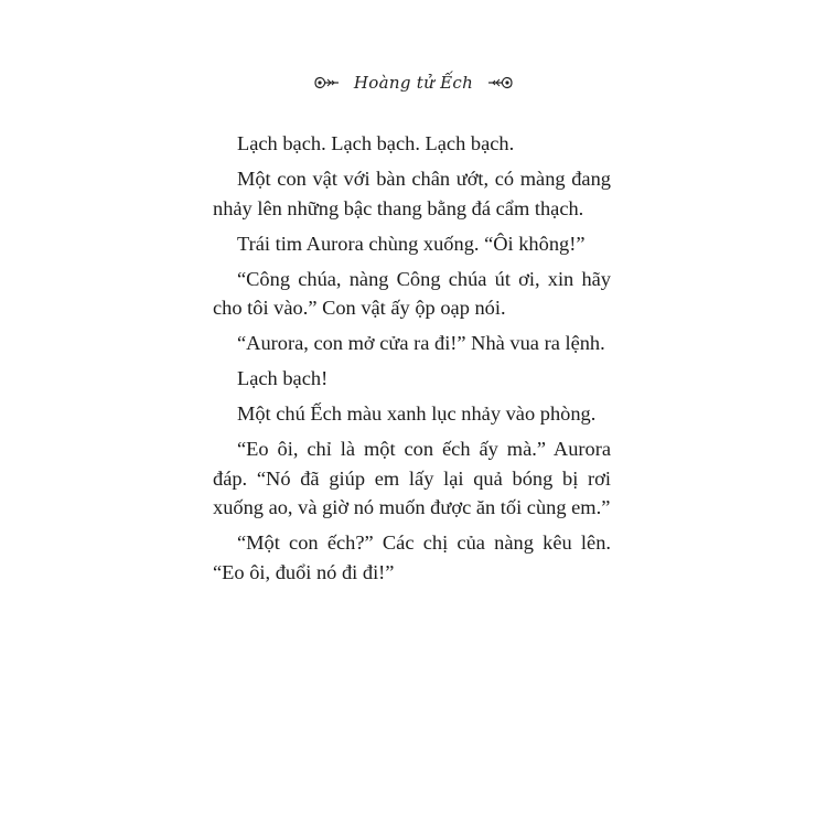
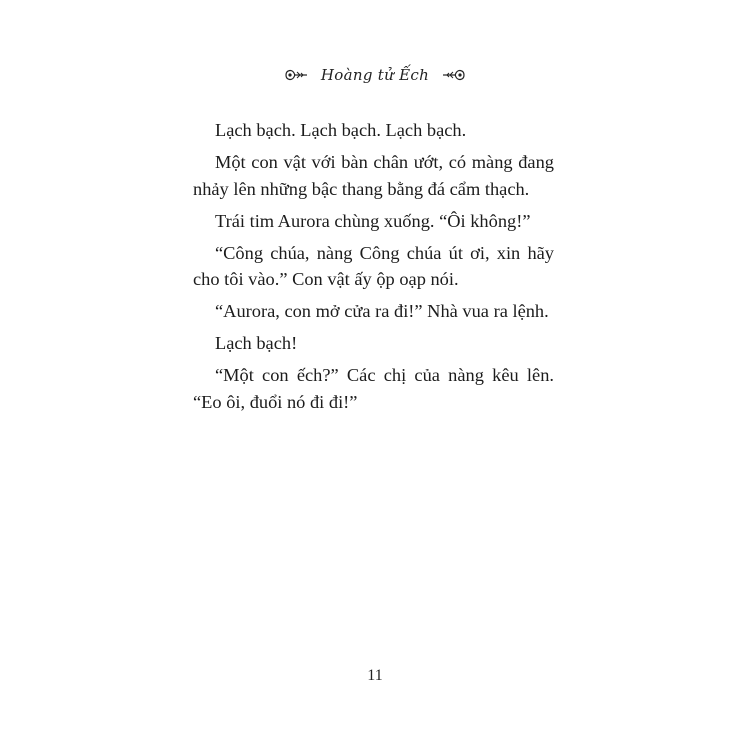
  Hoàng tử Ếch
  Lạch bạch. Lạch bạch. Lạch bạch.
  Một con vật với bàn chân ướt, có màng đang nhảy lên những bậc thang bằng đá cẩm thạch.
  Trái tim Aurora chùng xuống. “Ôi không!”
  “Công chúa, nàng Công chúa út ơi, xin hãy cho tôi vào.” Con vật ấy ộp oạp nói.
  “Aurora, con mở cửa ra đi!” Nhà vua ra lệnh.
  Lạch bạch!
- Một chú Ếch màu xanh lục nhảy vào phòng.
- “Eo ôi, chỉ là một con ếch ấy mà.” Aurora đáp. “Nó đã giúp em lấy lại quả bóng bị rơi xuống ao, và giờ nó muốn được ăn tối cùng em.”
  “Một con ếch?” Các chị của nàng kêu lên. “Eo ôi, đuổi nó đi đi!”
+ 11
